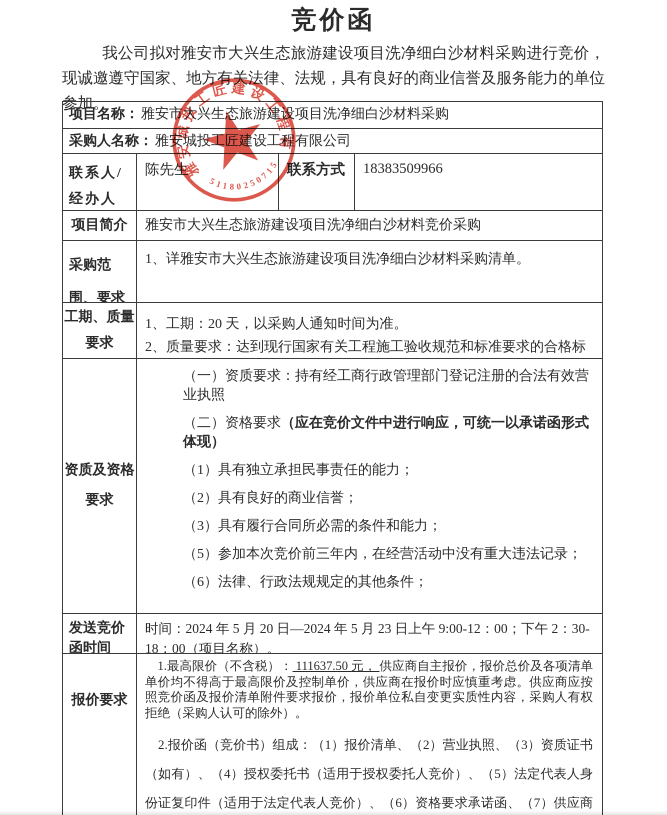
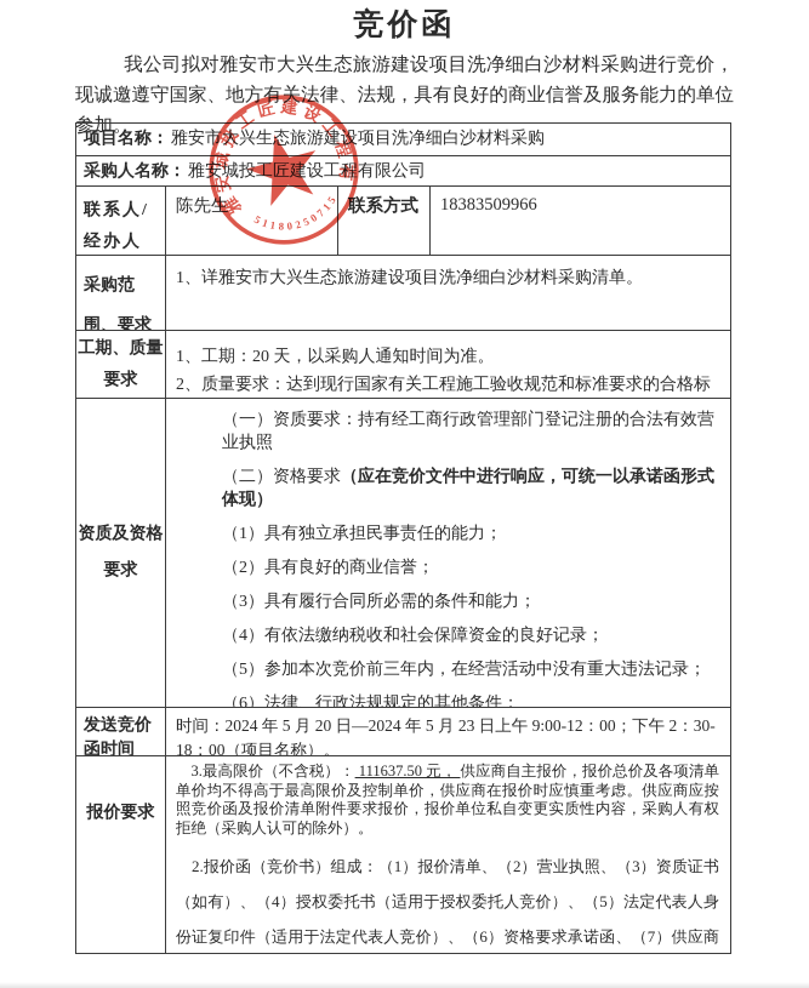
  竞价函
  我公司拟对雅安市大兴生态旅游建设项目洗净细白沙材料采购进行竞价，现诚邀遵守国家、地方有关法律、法规，具有良好的商业信誉及服务能力的单位参加。
  项目名称： 雅安市大兴生态旅游建设项目洗净细白沙材料采购
  采购人名称： 雅安城投工匠建设工程有限公司
  联系人/经办人
  陈先生
  联系方式
  18383509966
- 项目简介
- 雅安市大兴生态旅游建设项目洗净细白沙材料竞价采购
  采购范围、要求
  1、详雅安市大兴生态旅游建设项目洗净细白沙材料采购清单。
  工期、质量要求
  1、工期：20 天，以采购人通知时间为准。
  2、质量要求：达到现行国家有关工程施工验收规范和标准要求的合格标
  资质及资格要求
  （一）资质要求：持有经工商行政管理部门登记注册的合法有效营业执照
  （二）资格要求（应在竞价文件中进行响应，可统一以承诺函形式体现）
  （1）具有独立承担民事责任的能力；
  （2）具有良好的商业信誉；
  （3）具有履行合同所必需的条件和能力；
+ （4）有依法缴纳税收和社会保障资金的良好记录；
  （5）参加本次竞价前三年内，在经营活动中没有重大违法记录；
  （6）法律、行政法规规定的其他条件；
  发送竞价函时间
  时间：2024 年 5 月 20 日—2024 年 5 月 23 日上午 9:00-12：00；下午 2：30-18：00（项目名称）。
  报价要求
- 1.最高限价（不含税）： 111637.50 元， 供应商自主报价，报价总价及各项清单单价均不得高于最高限价及控制单价，供应商在报价时应慎重考虑。供应商应按照竞价函及报价清单附件要求报价，报价单位私自变更实质性内容，采购人有权拒绝（采购人认可的除外）。
+ 3.最高限价（不含税）： 111637.50 元， 供应商自主报价，报价总价及各项清单单价均不得高于最高限价及控制单价，供应商在报价时应慎重考虑。供应商应按照竞价函及报价清单附件要求报价，报价单位私自变更实质性内容，采购人有权拒绝（采购人认可的除外）。
  2.报价函（竞价书）组成：（1）报价清单、（2）营业执照、（3）资质证书（如有）、（4）授权委托书（适用于授权委托人竞价）、（5）法定代表人身份证复印件（适用于法定代表人竞价）、（6）资格要求承诺函、（7）供应商
